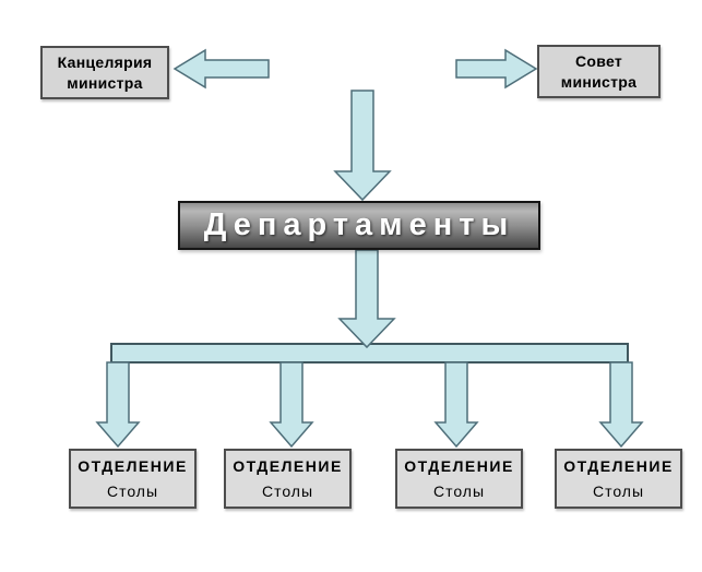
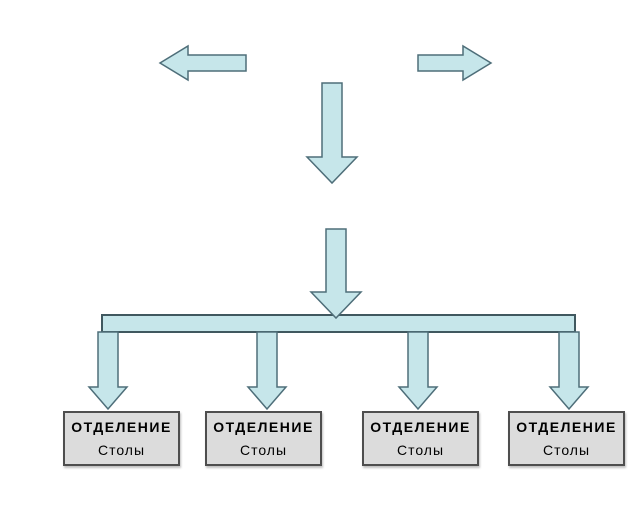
- Канцелярия министра
- Совет министра
- Департаменты
  ОТДЕЛЕНИЕ
  Столы
  ОТДЕЛЕНИЕ
  Столы
  ОТДЕЛЕНИЕ
  Столы
  ОТДЕЛЕНИЕ
  Столы
